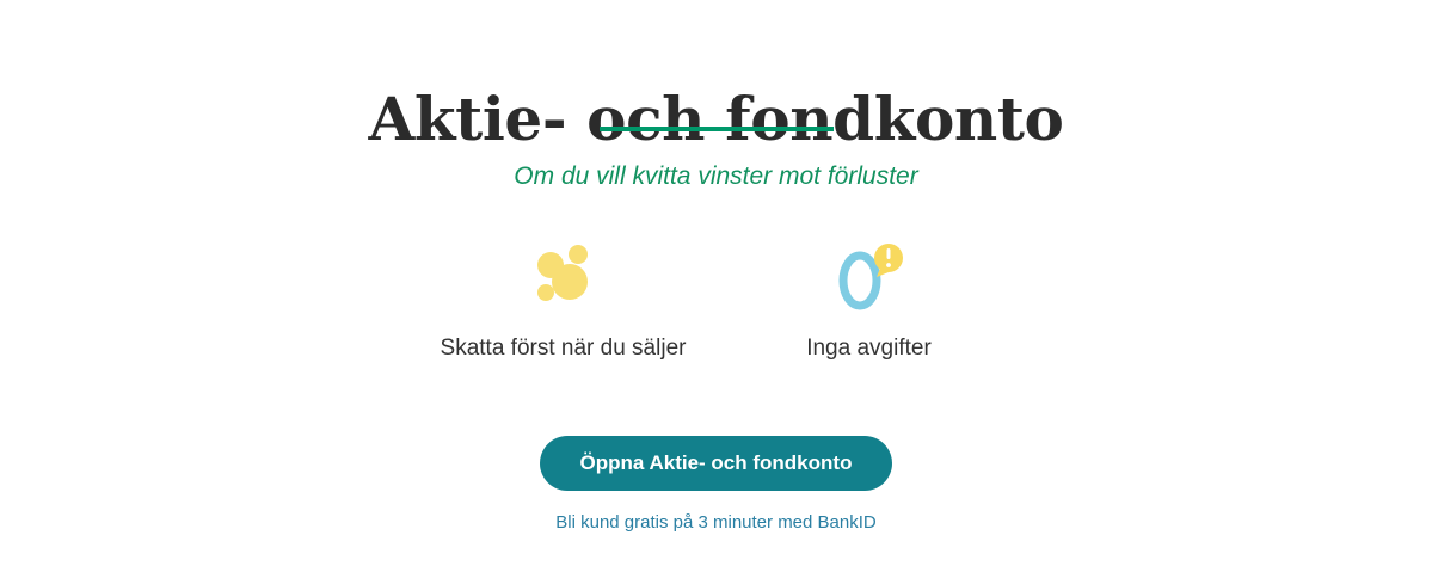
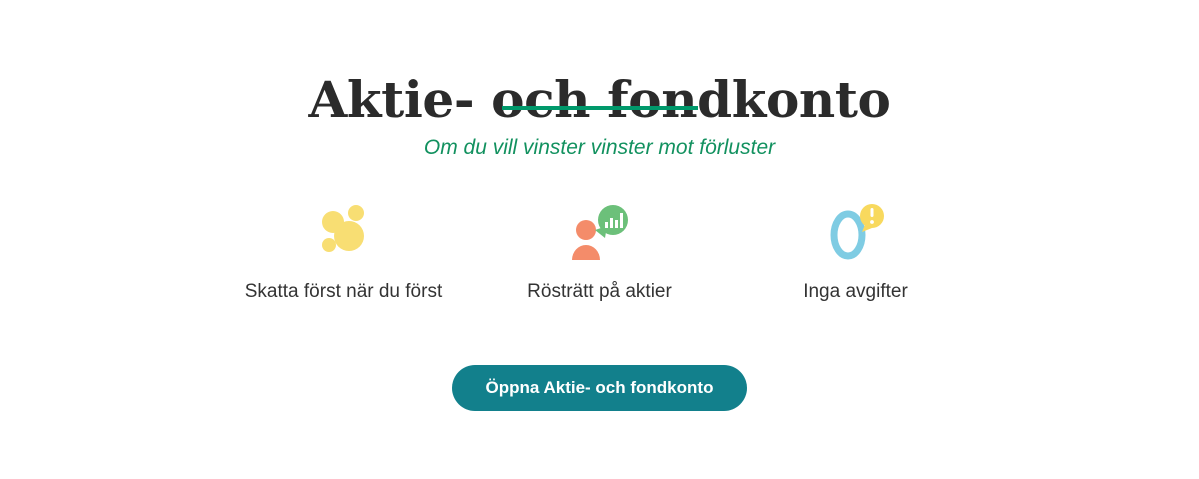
  Aktie- och fondkonto
- Om du vill kvitta vinster mot förluster
+ Om du vill vinster vinster mot förluster
- Skatta först när du säljer
+ Skatta först när du först
+ Rösträtt på aktier
  Inga avgifter
  Öppna Aktie- och fondkonto
- Bli kund gratis på 3 minuter med BankID
